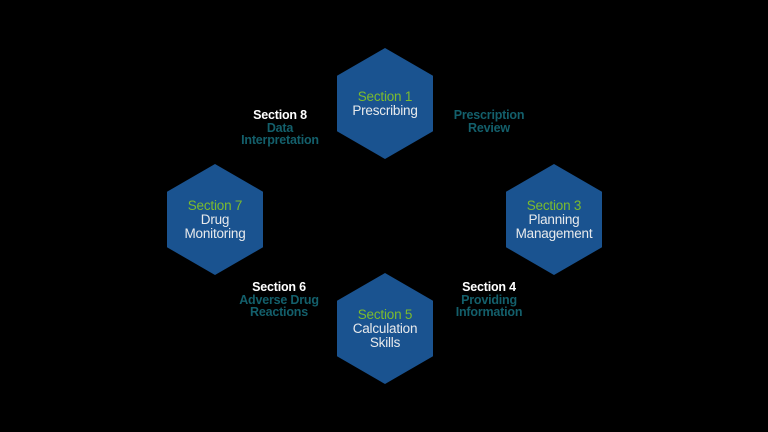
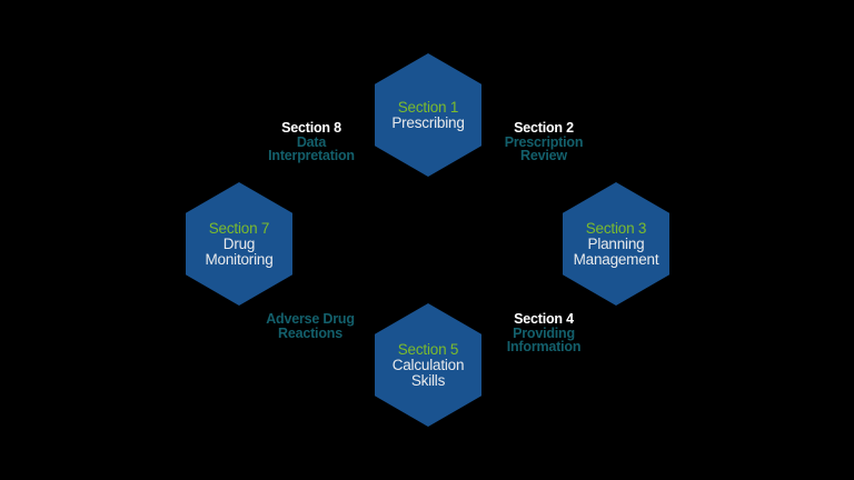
  Section 1
  Prescribing
+ Section 2
  Prescription
  Review
  Section 3
  Planning
  Management
  Section 4
  Providing
  Information
  Section 5
  Calculation
  Skills
- Section 6
  Adverse Drug
  Reactions
  Section 7
  Drug
  Monitoring
  Section 8
  Data
  Interpretation
